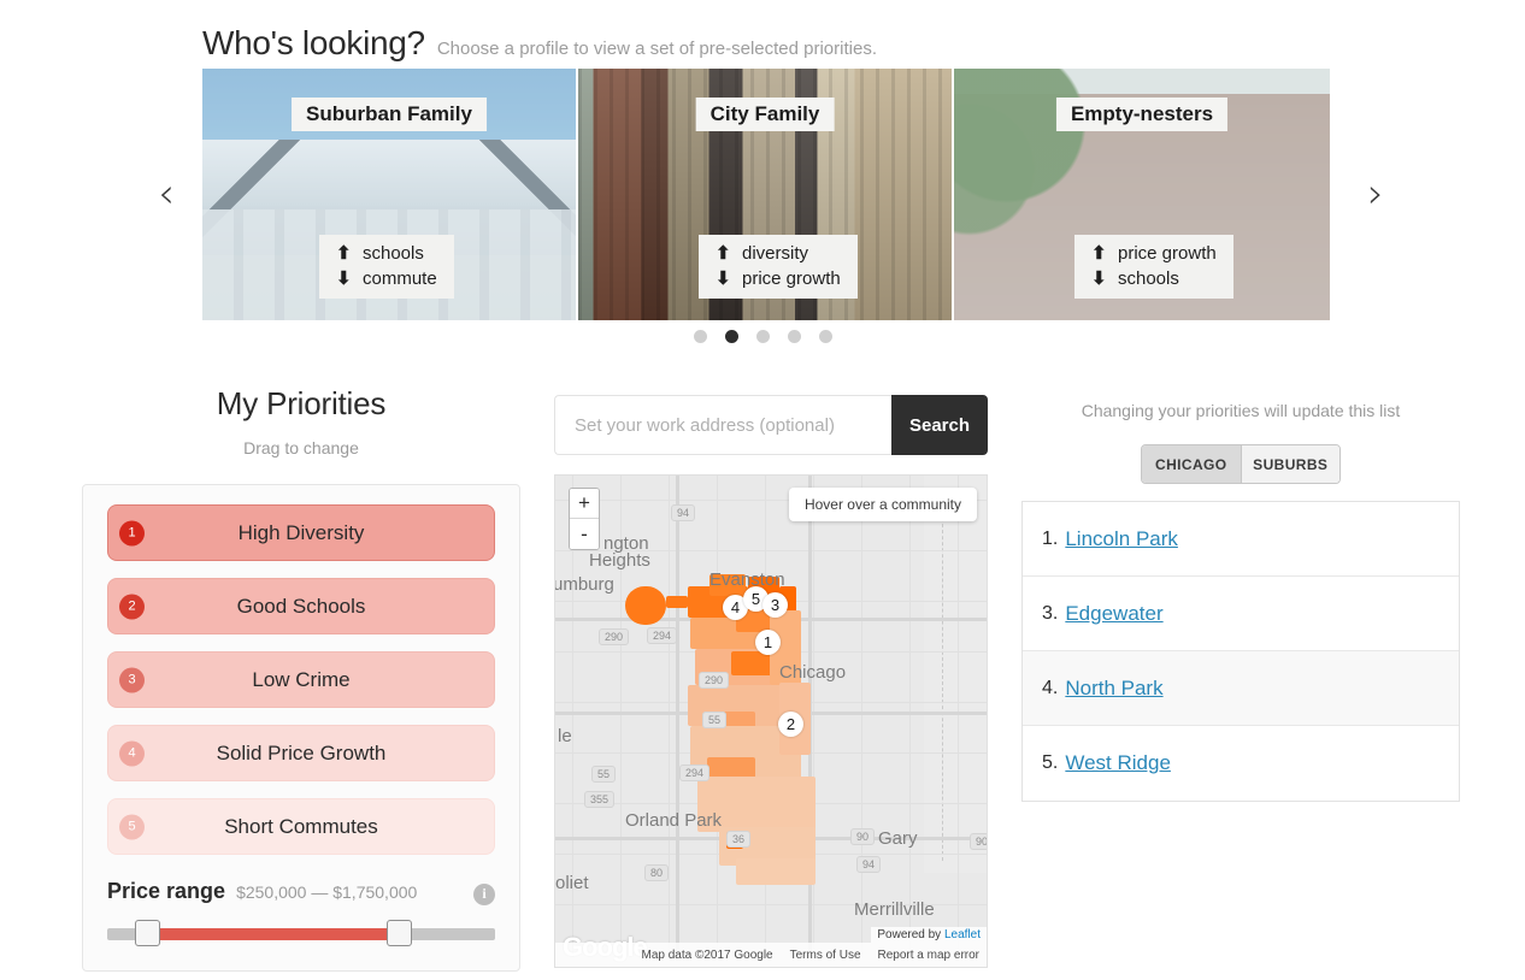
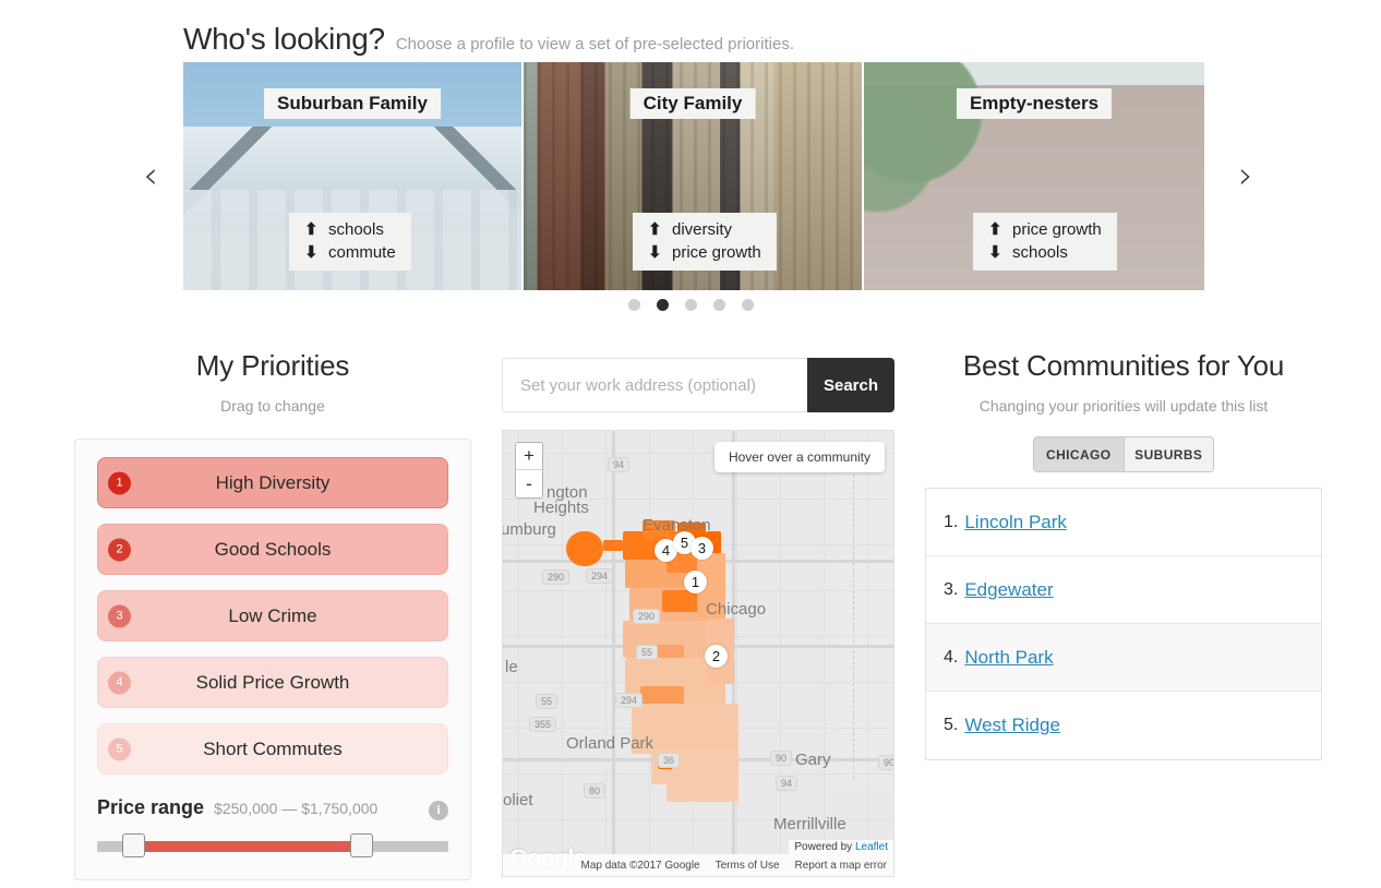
  Who's looking?
  Choose a profile to view a set of pre-selected priorities.
  ‹
  ›
  Suburban Family
  ⬆
  schools
  ⬇
  commute
  City Family
  ⬆
  diversity
  ⬇
  price growth
  Empty-nesters
  ⬆
  price growth
  ⬇
  schools
  My Priorities
  Drag to change
  1
  High Diversity
  2
  Good Schools
  3
  Low Crime
  4
  Solid Price Growth
  5
  Short Commutes
  Price range
  $250,000 — $1,750,000
  i
  Set your work address (optional)
  Search
  ngton
  Heights
  umburg
  Evanston
  Chicago
  le
  Orland Park
  oliet
  Gary
  Merrillville
  94
  290
  294
  290
  55
  55
  355
  294
  36
  80
  90
  94
  90
  4
  5
  3
  1
  2
  +
  -
  Hover over a community
  Google
  Powered by Leaflet
  Map data ©2017 Google
  Terms of Use
  Report a map error
+ Best Communities for You
  Changing your priorities will update this list
  CHICAGO
  SUBURBS
  1.
  Lincoln Park
  3.
  Edgewater
  4.
  North Park
  5.
  West Ridge
